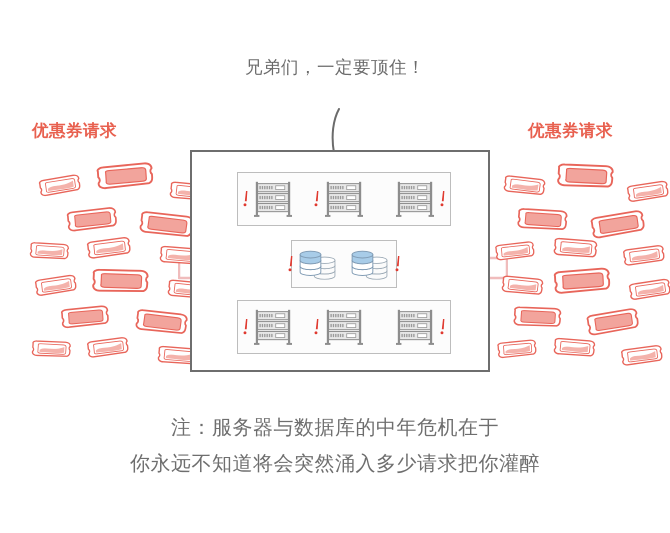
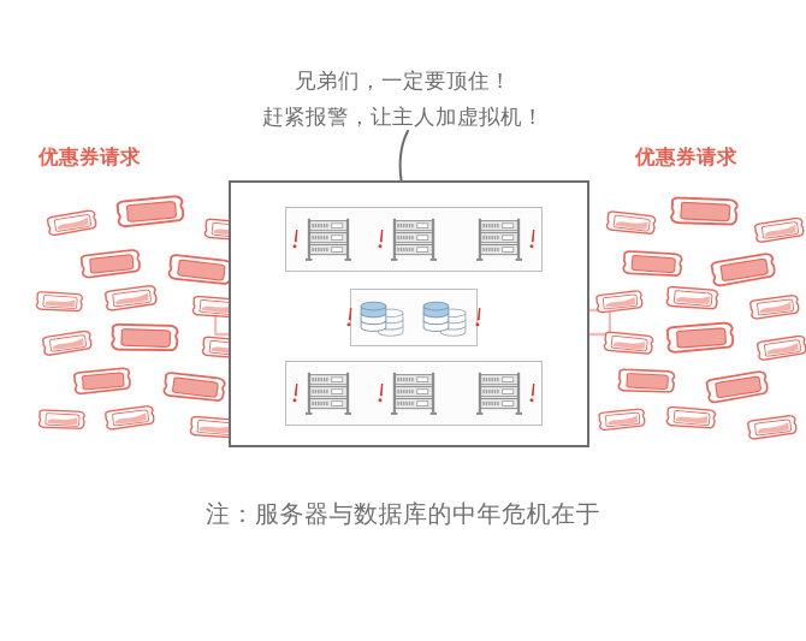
  兄弟们，一定要顶住！
+ 赶紧报警，让主人加虚拟机！
  优惠券请求
  优惠券请求
  注：服务器与数据库的中年危机在于
- 你永远不知道将会突然涌入多少请求把你灌醉
